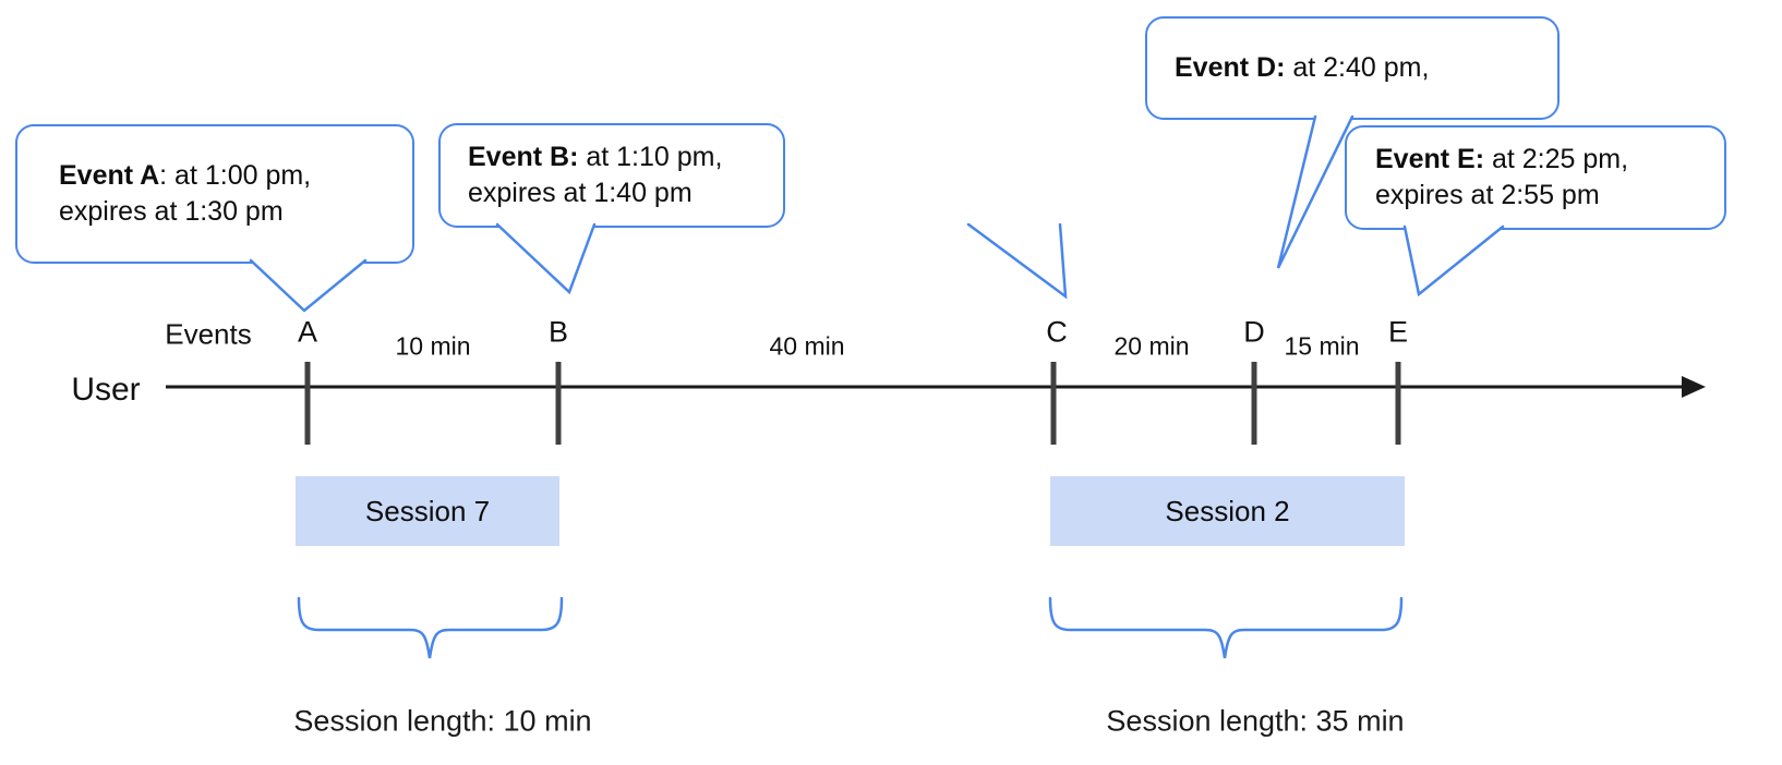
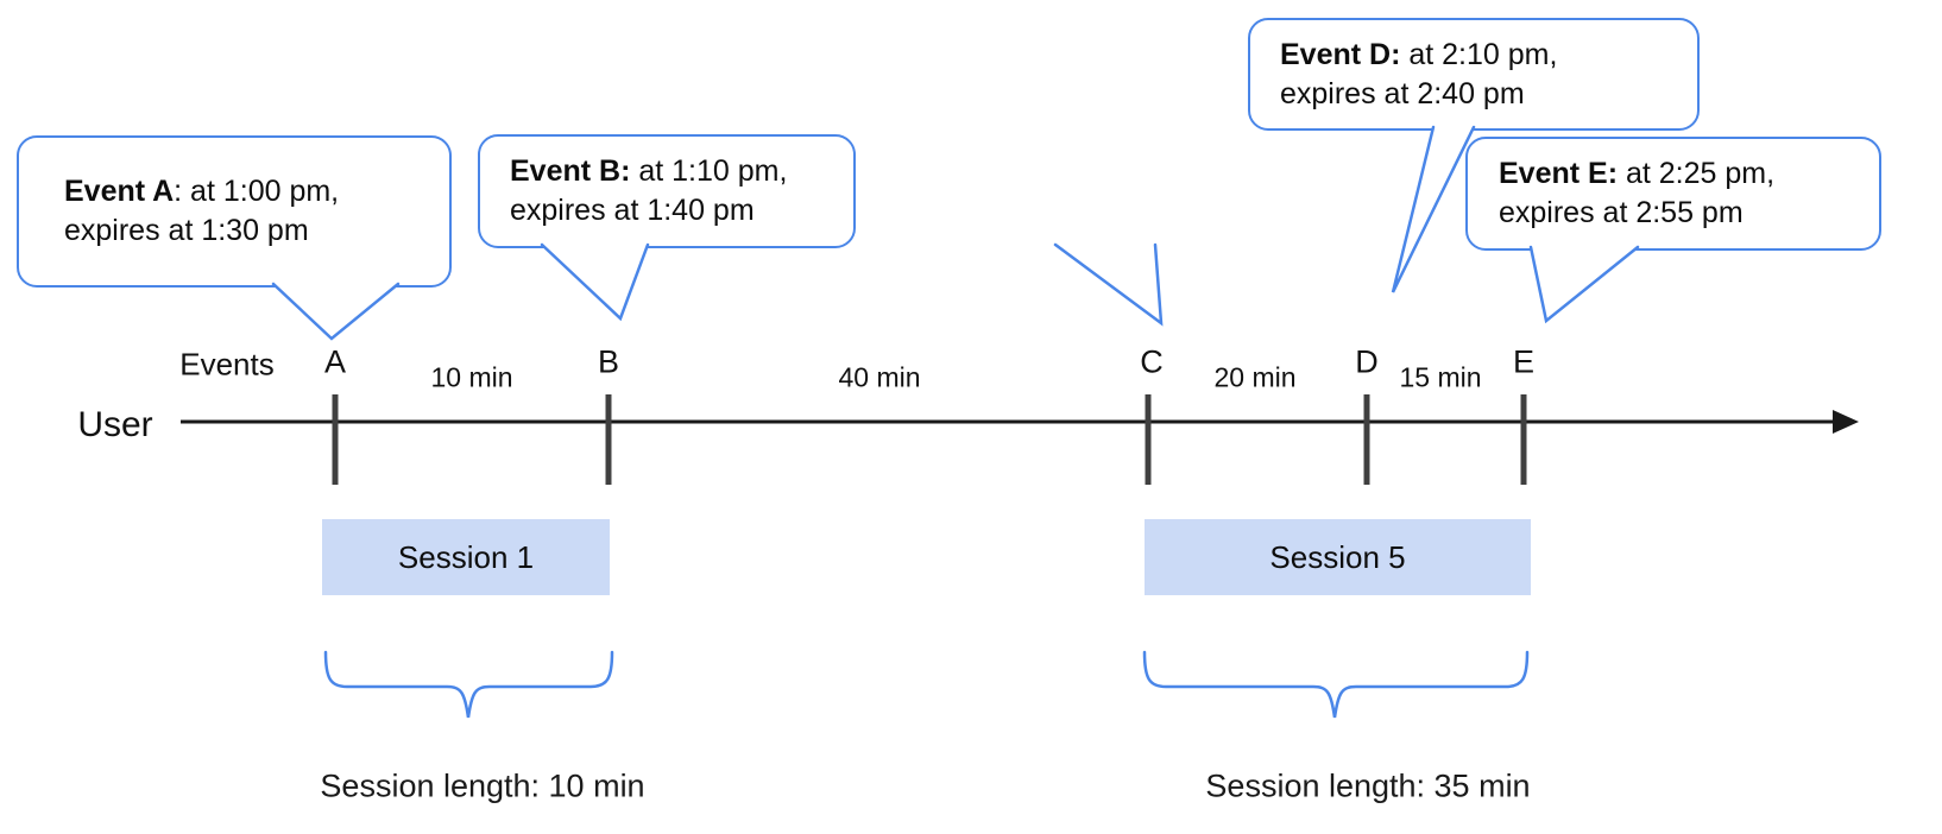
  Event A: at 1:00 pm,
  expires at 1:30 pm
  Event B: at 1:10 pm,
  expires at 1:40 pm
- Event D: at 2:40 pm,
+ Event D: at 2:10 pm,
+ expires at 2:40 pm
  Event E: at 2:25 pm,
  expires at 2:55 pm
  Events
  User
  A
  B
  C
  D
  E
  10 min
  40 min
  20 min
  15 min
- Session 7
+ Session 1
- Session 2
+ Session 5
  Session length: 10 min
  Session length: 35 min
